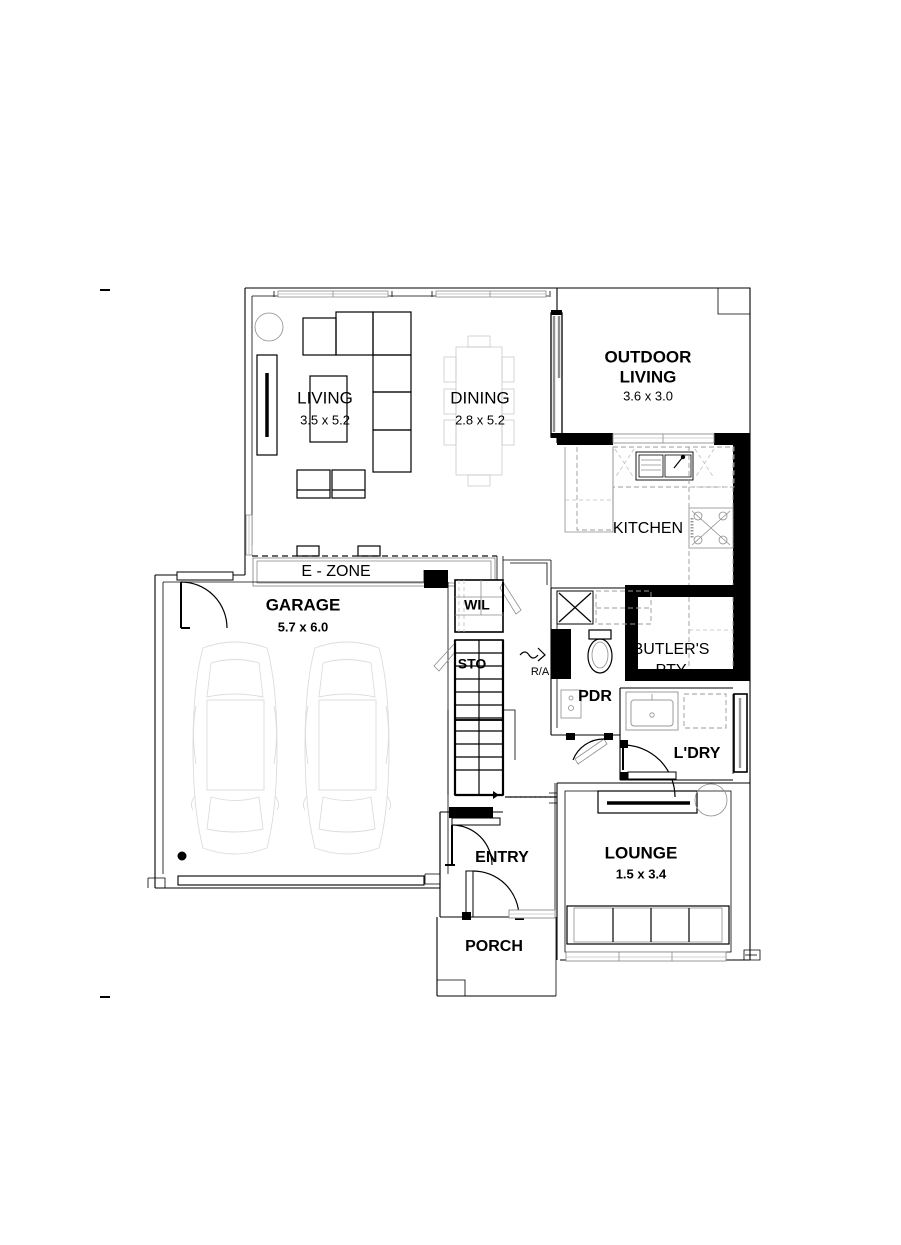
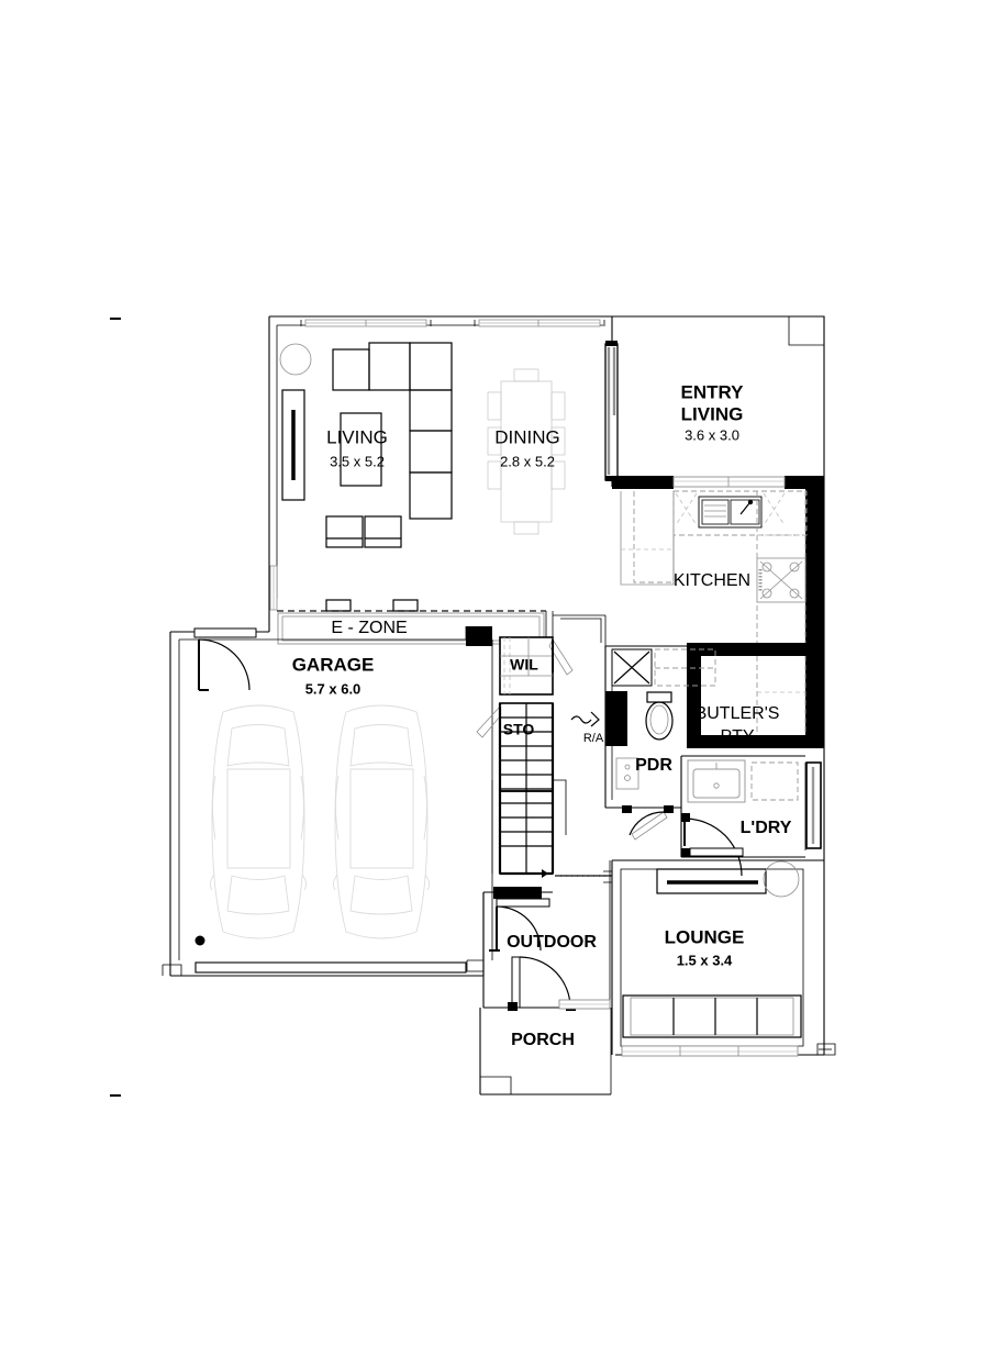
  LIVING
  3.5 x 5.2
  DINING
  2.8 x 5.2
- OUTDOOR
+ ENTRY
  LIVING
  3.6 x 3.0
  KITCHEN
  BUTLER'S
  PTY
  PDR
  L'DRY
  LOUNGE
  1.5 x 3.4
  GARAGE
  5.7 x 6.0
  E - ZONE
  WIL
  STO
- ENTRY
+ OUTDOOR
  PORCH
  R/A
